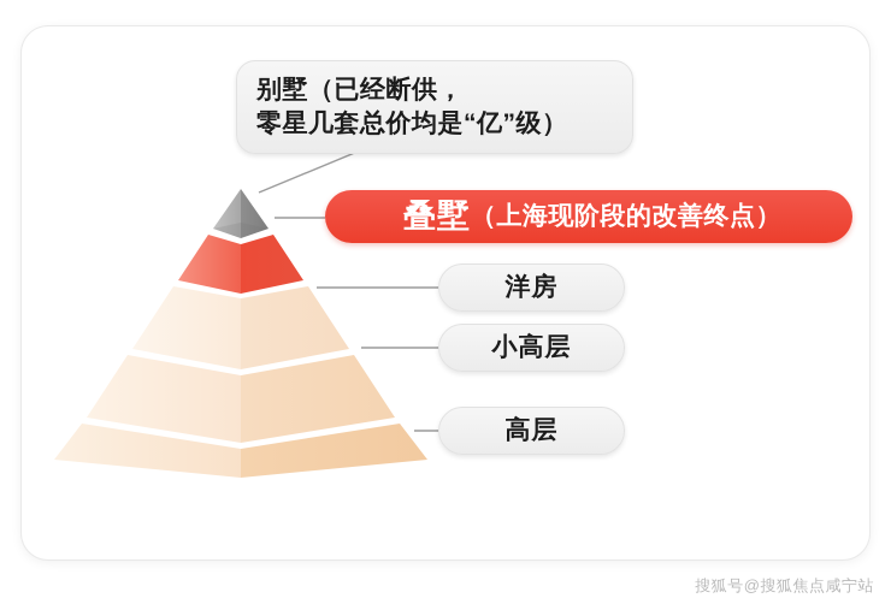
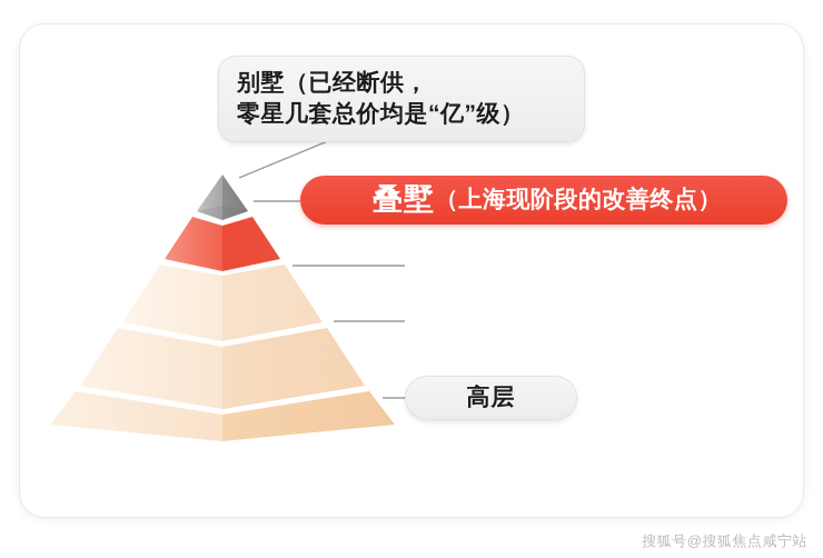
  别墅（已经断供，
  零星几套总价均是“亿”级）
  叠墅
  （上海现阶段的改善终点）
- 洋房
- 小高层
  高层
  搜狐号@搜狐焦点咸宁站
